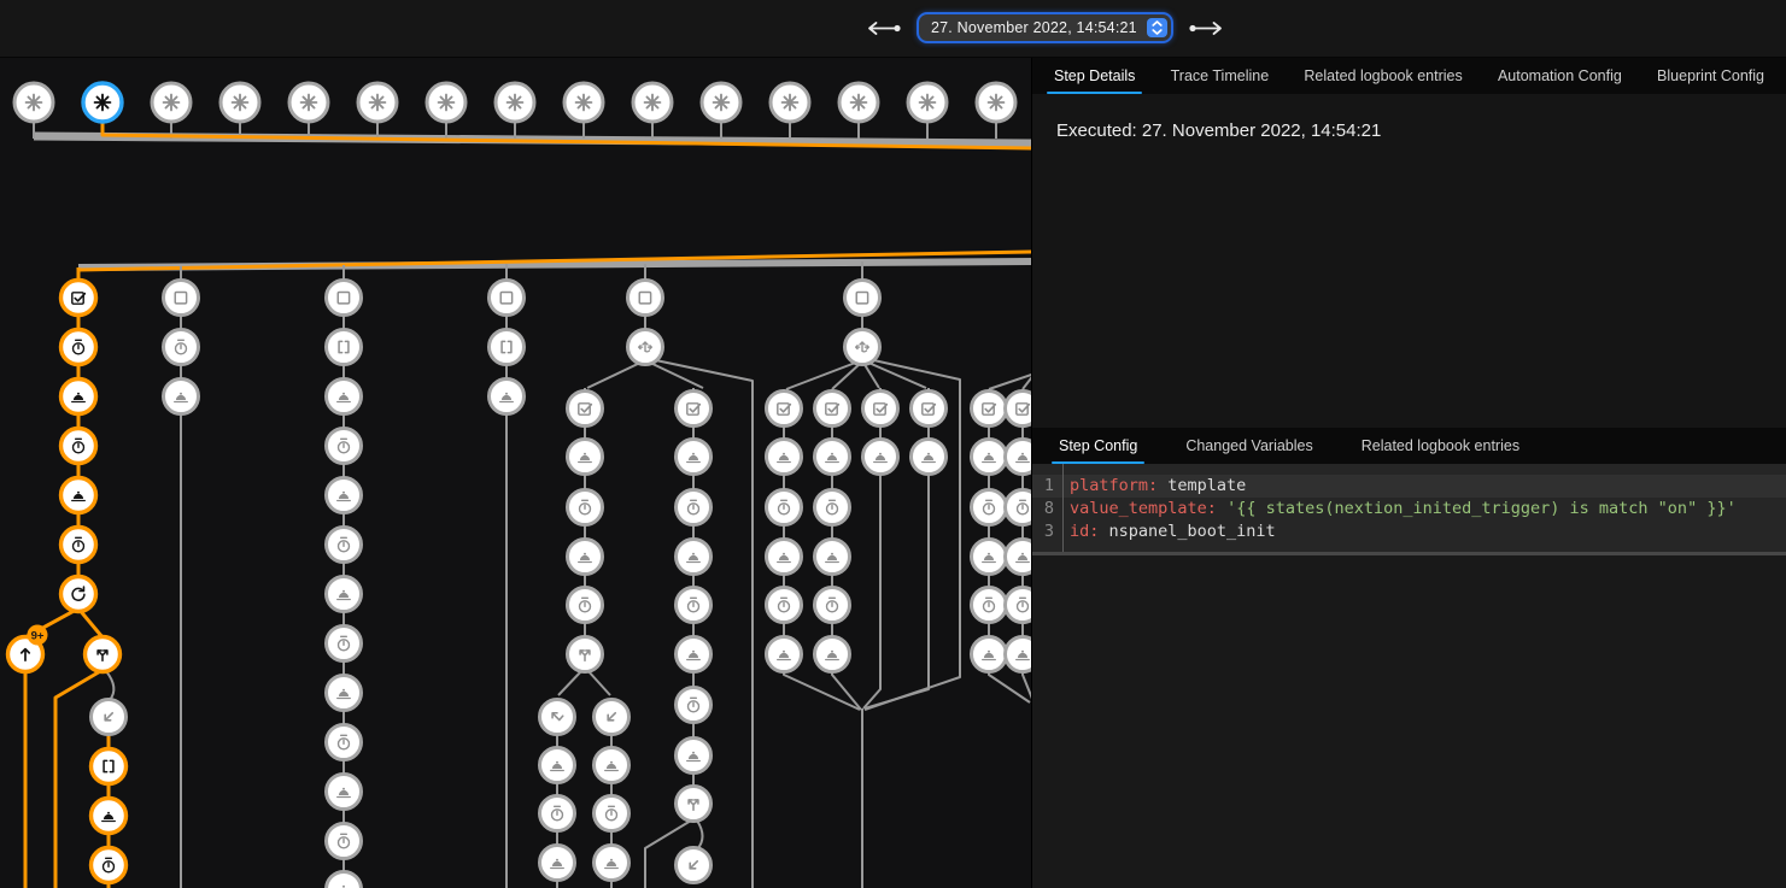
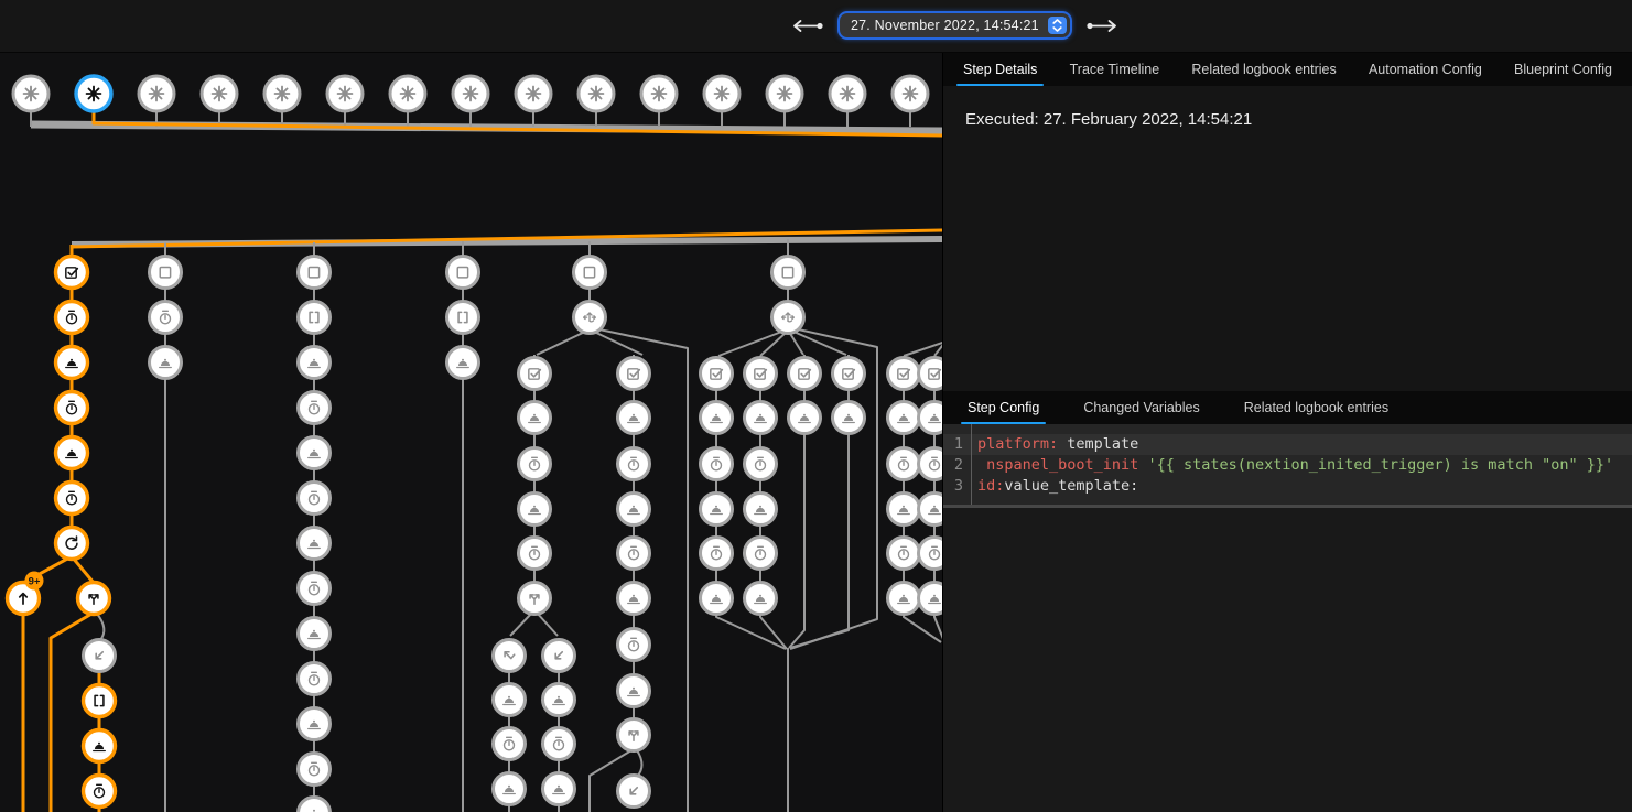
  27. November 2022, 14:54:21
  9+
  Step Details
  Trace Timeline
  Related logbook entries
  Automation Config
  Blueprint Config
- Executed: 27. November 2022, 14:54:21
+ Executed: 27. February 2022, 14:54:21
  Step Config
  Changed Variables
  Related logbook entries
  1
  platform: template
- 8
+ 2
- value_template: '{{ states(nextion_inited_trigger) is match "on" }}'
+ nspanel_boot_init '{{ states(nextion_inited_trigger) is match "on" }}'
  3
- id: nspanel_boot_init
+ id:value_template:
